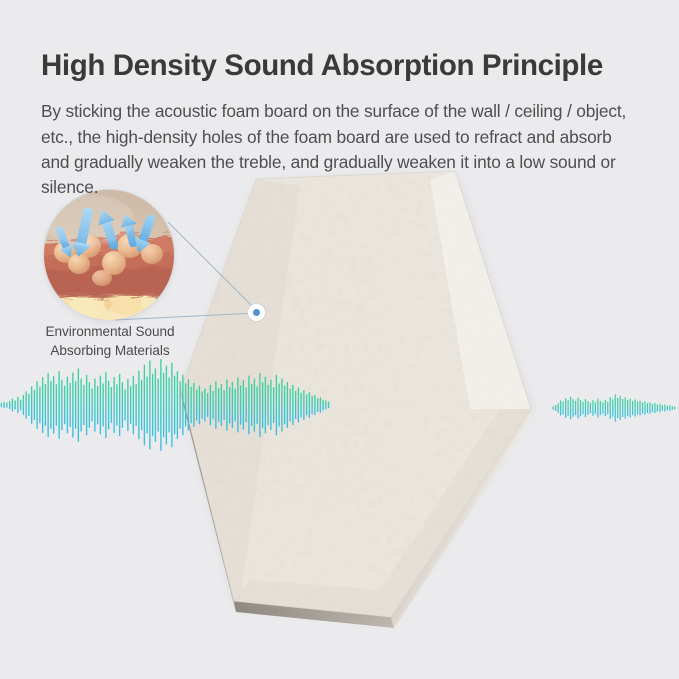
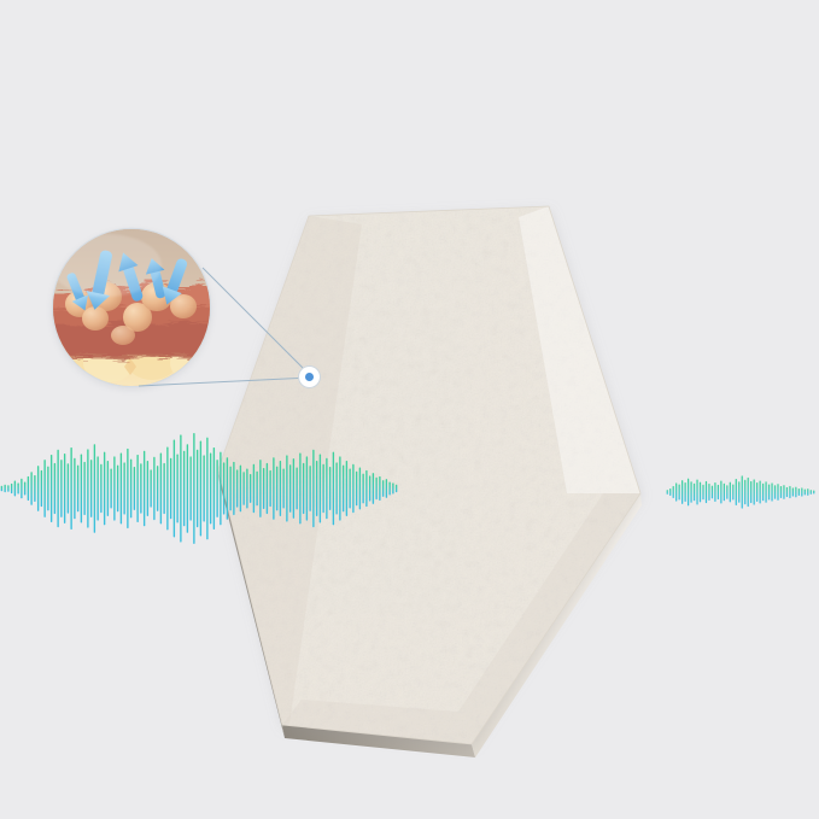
- High Density Sound Absorption Principle
- By sticking the acoustic foam board on the surface of the wall / ceiling / object, etc., the high-density holes of the foam board are used to refract and absorb and gradually weaken the treble, and gradually weaken it into a low sound or silence.
- Environmental Sound
- Absorbing Materials
